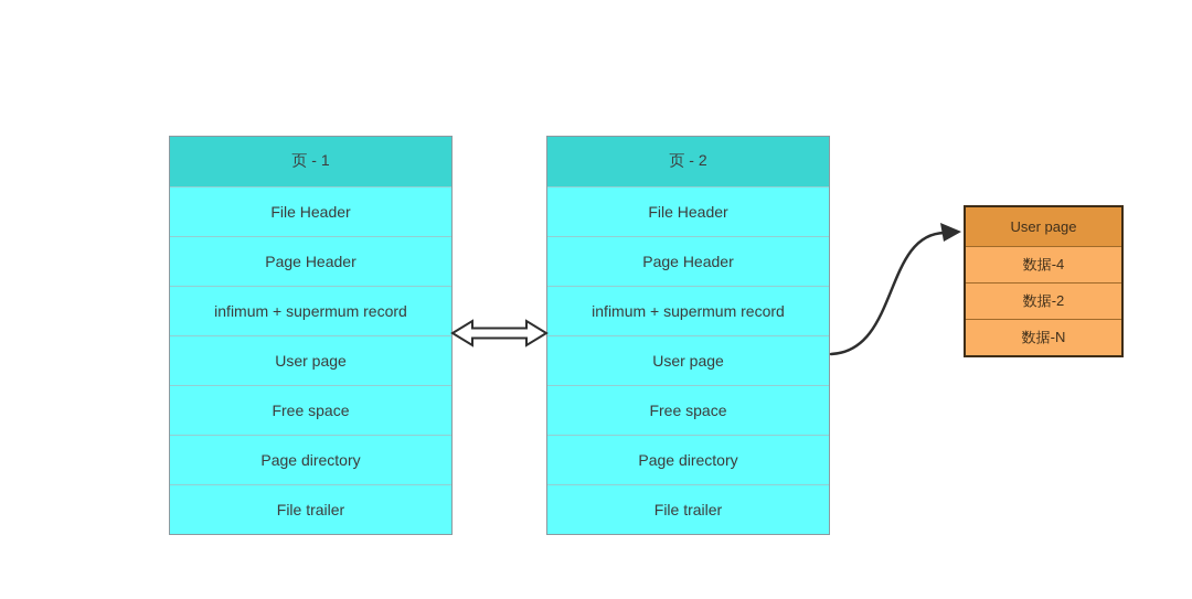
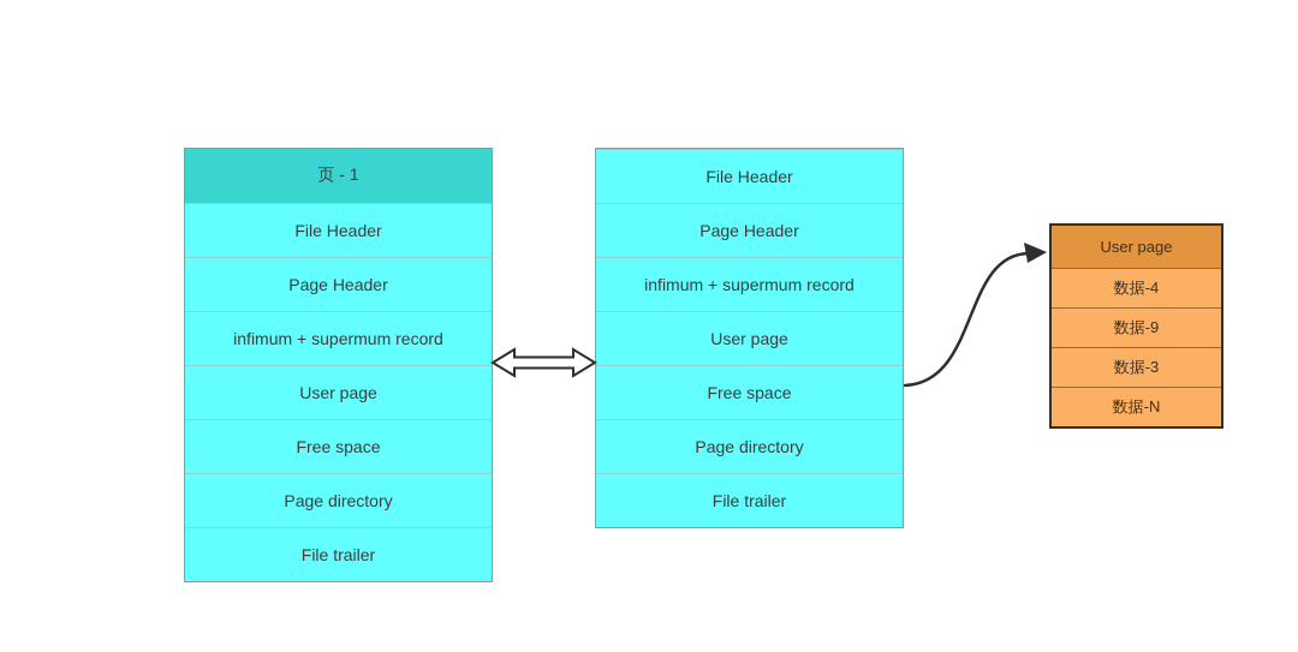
  页 - 1
  File Header
  Page Header
  infimum + supermum record
  User page
  Free space
  Page directory
  File trailer
- 页 - 2
  File Header
  Page Header
  infimum + supermum record
  User page
  Free space
  Page directory
  File trailer
  User page
  数据-4
- 数据-2
+ 数据-9
+ 数据-3
  数据-N
